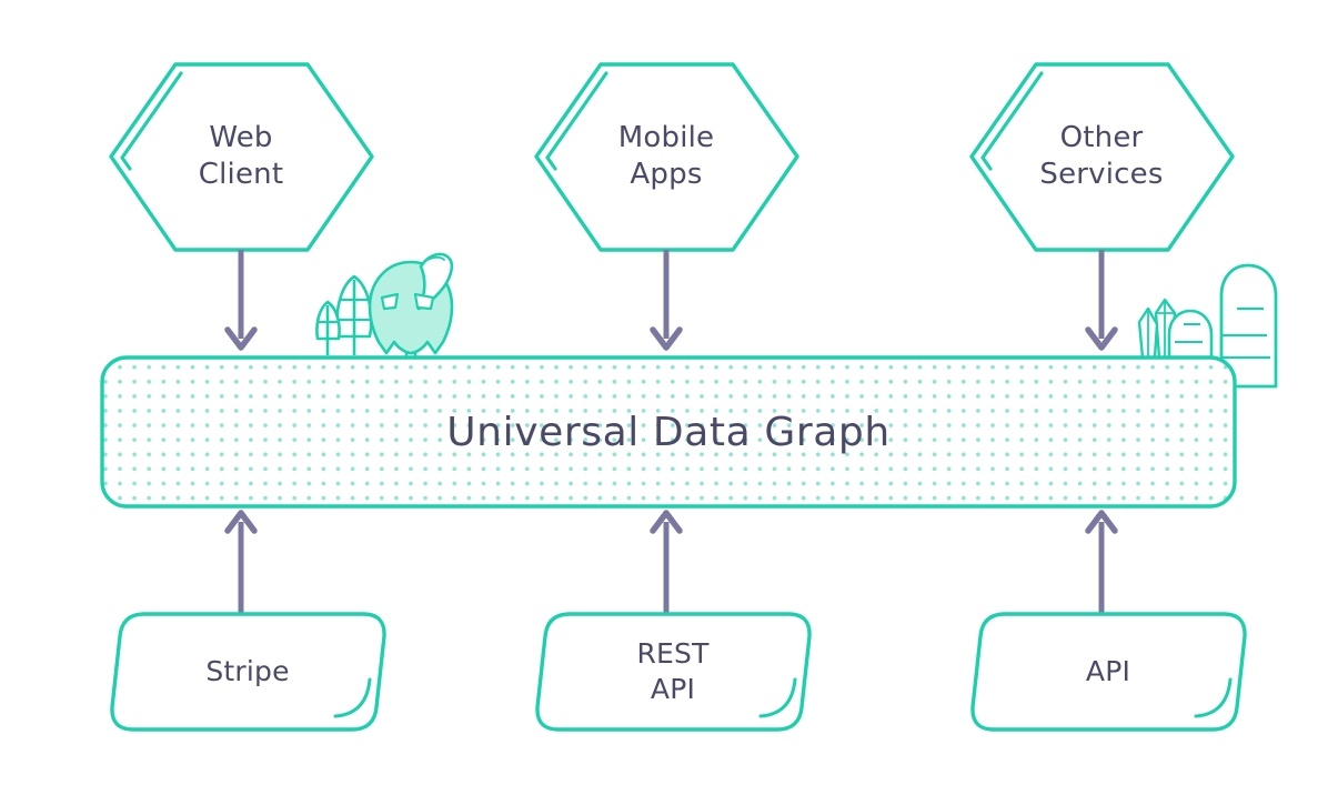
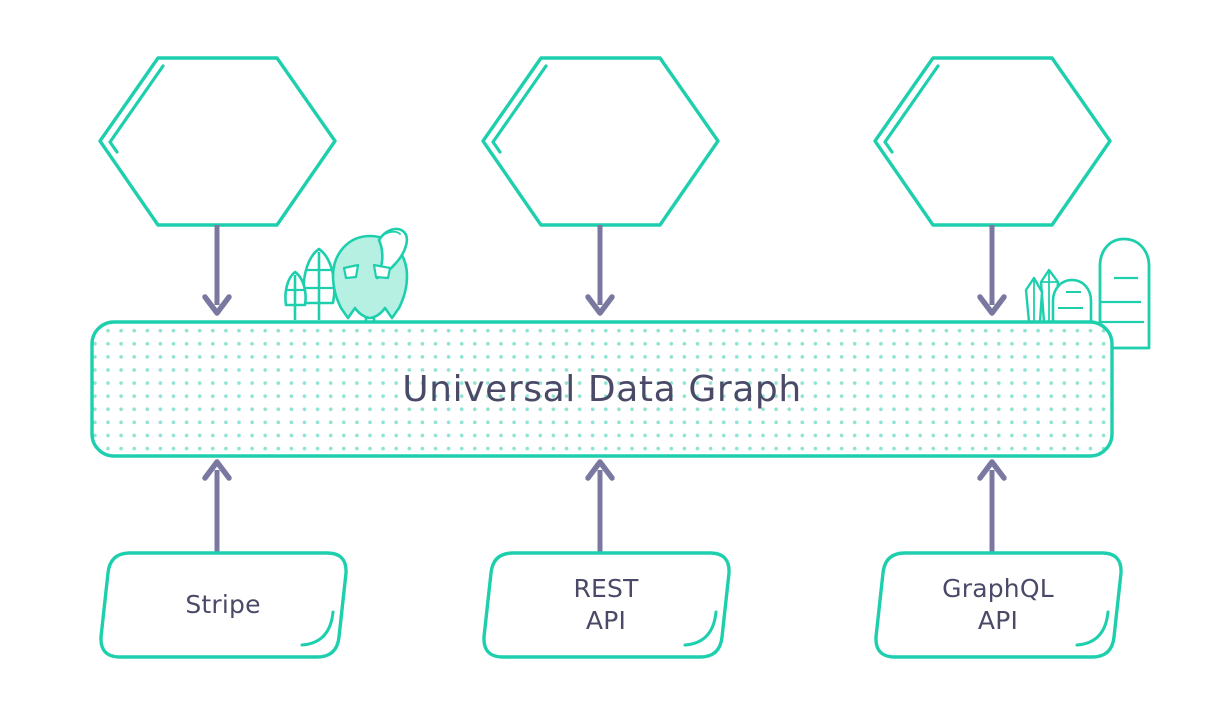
- Web
- Client
- Mobile
- Apps
- Other
- Services
  Universal Data Graph
  Stripe
  REST
  API
+ GraphQL
  API
